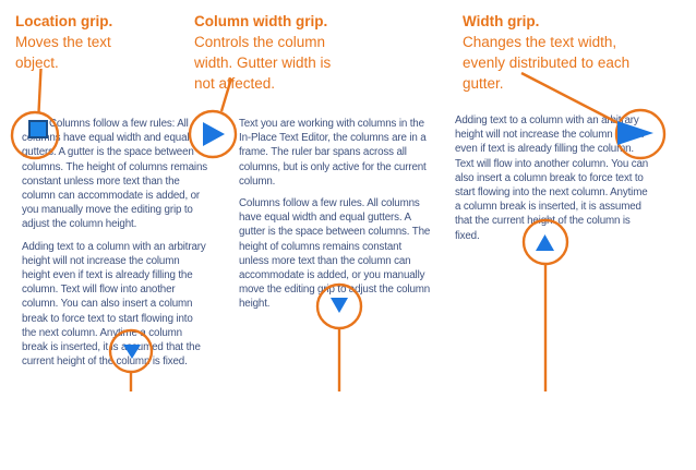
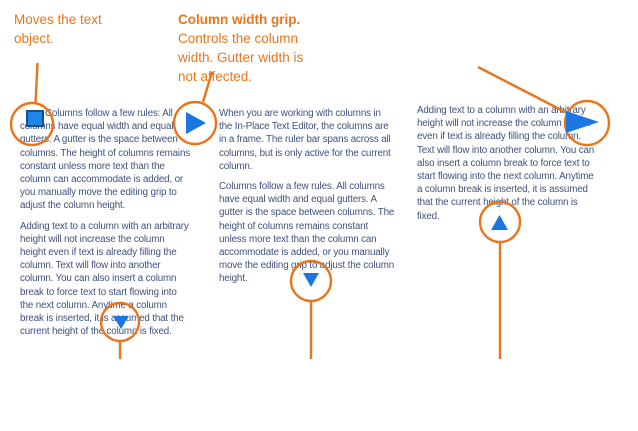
  Columns follow a few rules: All cn have equal width and equal gutter. A gutter is the space between columns. The height of columns remains constant unless more text than the column can accommodate is added, or you manually move the editing grip to adjust the column height.
  Adding text to a column with an arbitrary height will not increase the column height even if text is already filling the column. Text will flow into another column. You can also insert a column break to force text to start flowing into the next column. Anyme column break is inserted, it is aumed that the current height of the column is fixed.
- Text you are working with columns in the In-Place Text Editor, the columns are in a frame. The ruler bar spans across all columns, but is only active for the current column.
+ When you are working with columns in the In-Place Text Editor, the columns are in a frame. The ruler bar spans across all columns, but is only active for the current column.
  Columns follow a few rules. All columns have equal width and equal gutters. A gutter is the space between columns. The height of columns remains constant unless more text than the column can accommodate is added, or you manually move the editing gip todjust the column height.
  Adding text to a column with an arirary height will not increase the column even if text is already filling the colun. Text will flow into another column. You can also insert a column break to force text to start flowing into the next column. Anytime a column break is inserted, it is assumed that the current h of the column is fixed.
- Location grip.
  Moves the text object.
  Column width grip.
  Controls the column width. Gutter width is not afected.
- Width grip.
- Changes the text width, evenly distributed to each gutter.
